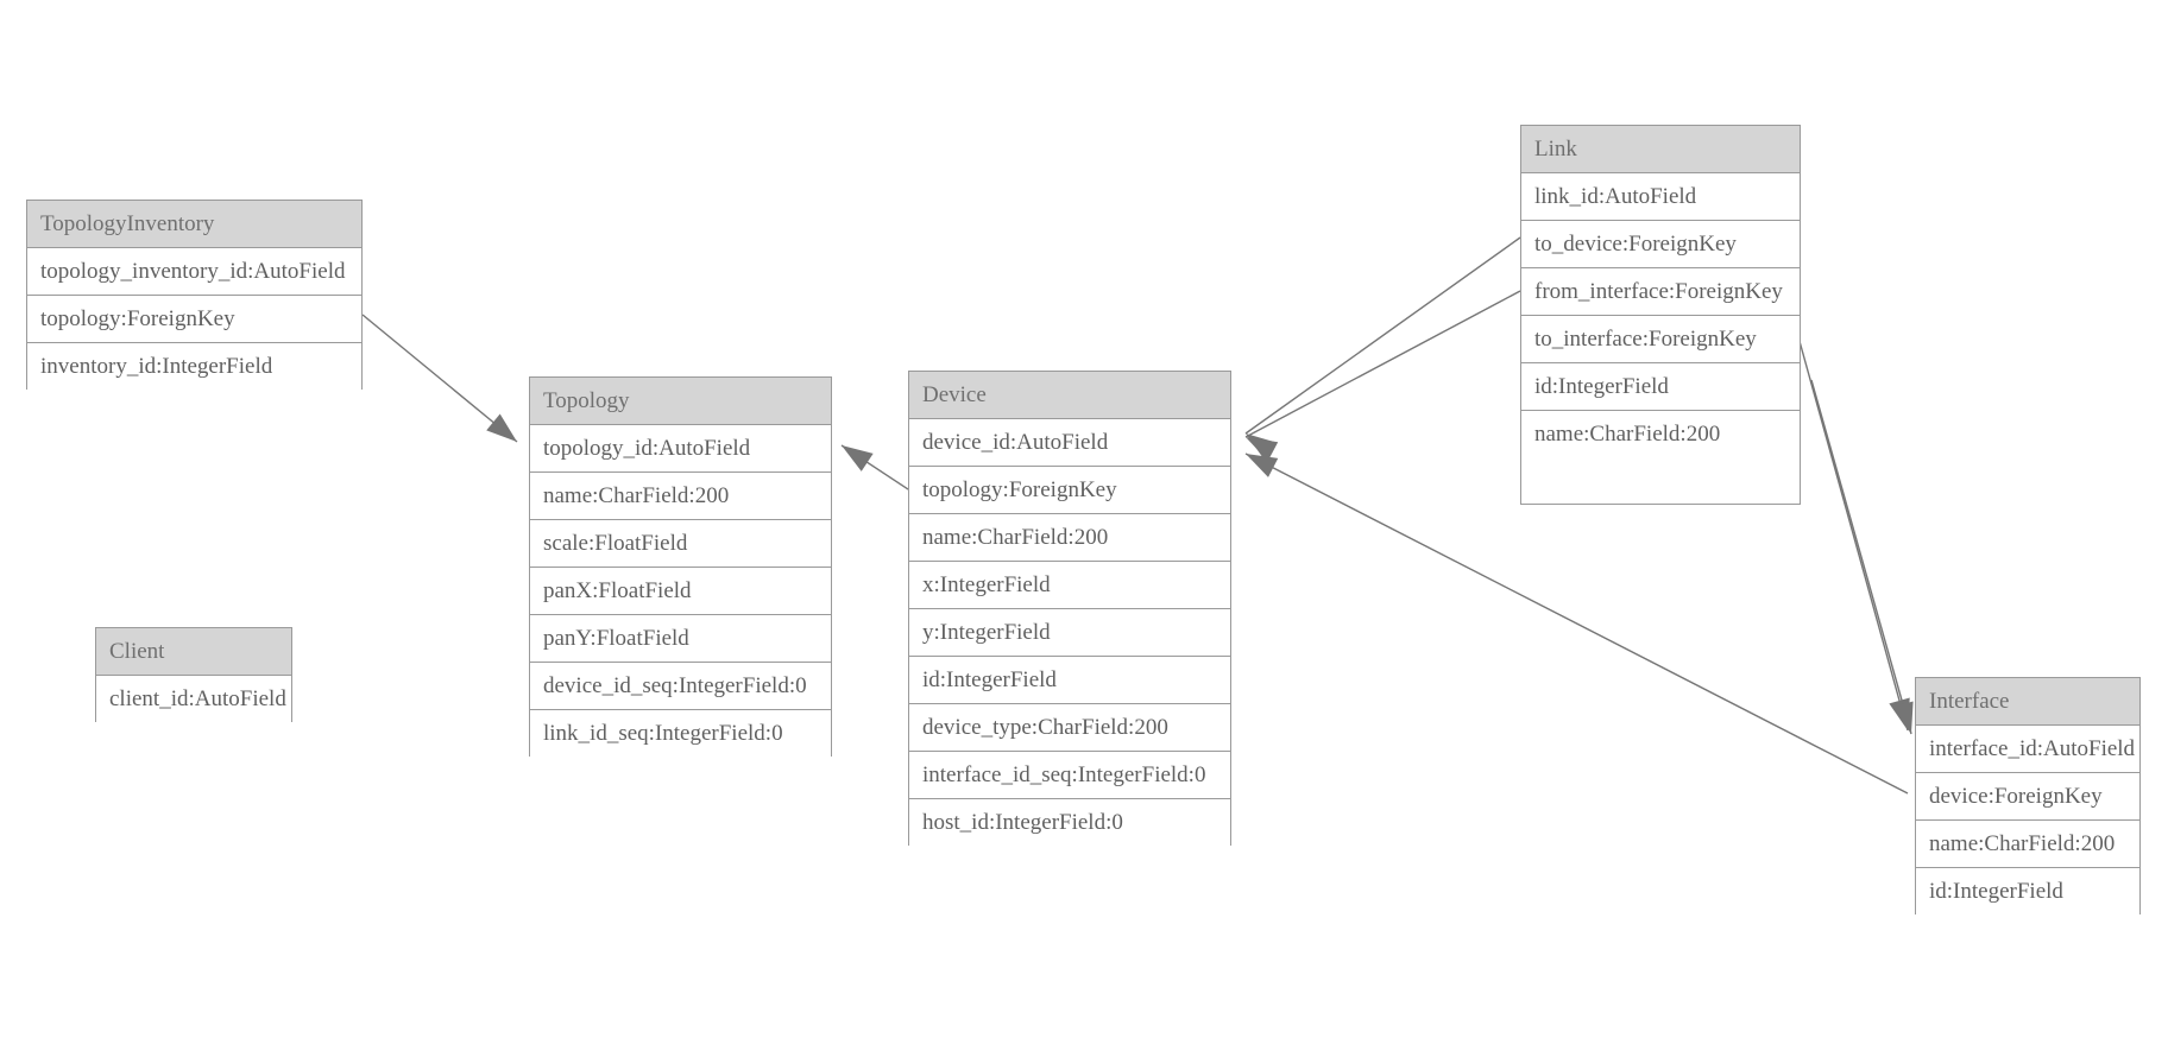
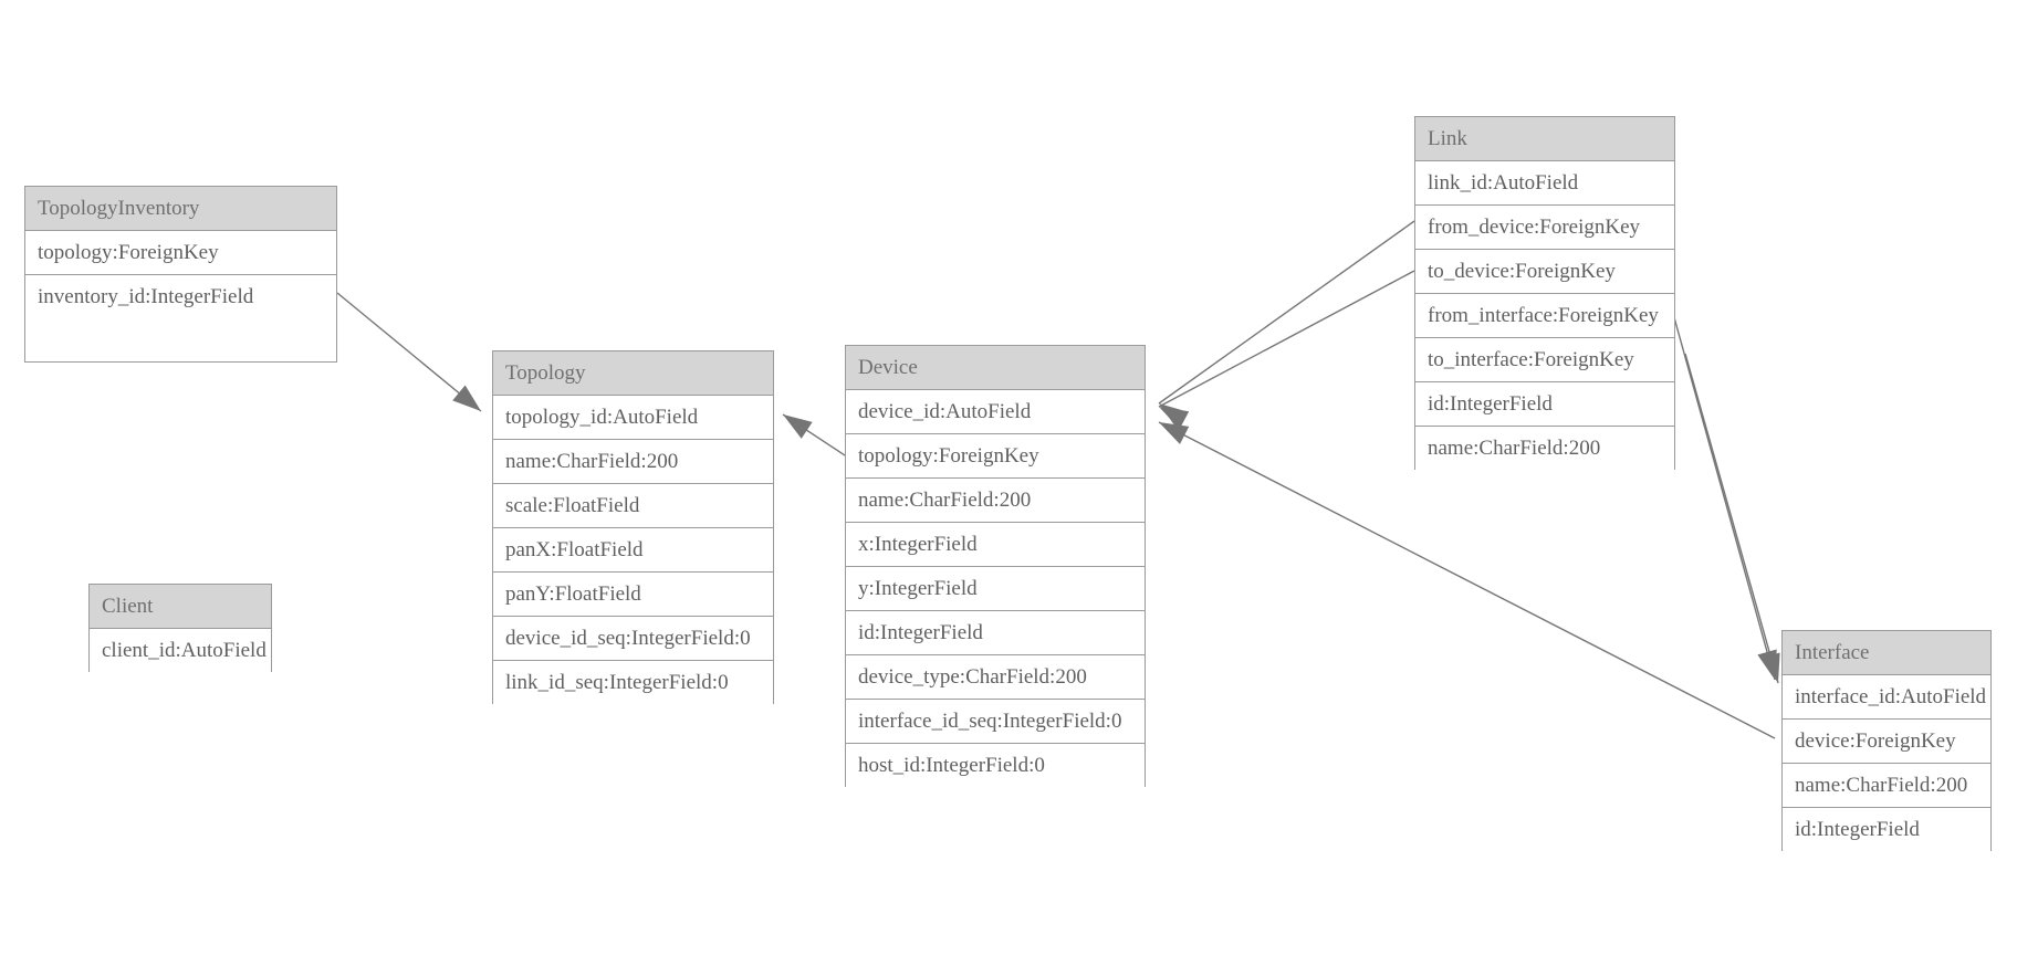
  TopologyInventory
- topology_inventory_id:AutoField
  topology:ForeignKey
  inventory_id:IntegerField
  Client
  client_id:AutoField
  Topology
  topology_id:AutoField
  name:CharField:200
  scale:FloatField
  panX:FloatField
  panY:FloatField
  device_id_seq:IntegerField:0
  link_id_seq:IntegerField:0
  Device
  device_id:AutoField
  topology:ForeignKey
  name:CharField:200
  x:IntegerField
  y:IntegerField
  id:IntegerField
  device_type:CharField:200
  interface_id_seq:IntegerField:0
  host_id:IntegerField:0
  Link
  link_id:AutoField
+ from_device:ForeignKey
  to_device:ForeignKey
  from_interface:ForeignKey
  to_interface:ForeignKey
  id:IntegerField
  name:CharField:200
  Interface
  interface_id:AutoField
  device:ForeignKey
  name:CharField:200
  id:IntegerField
